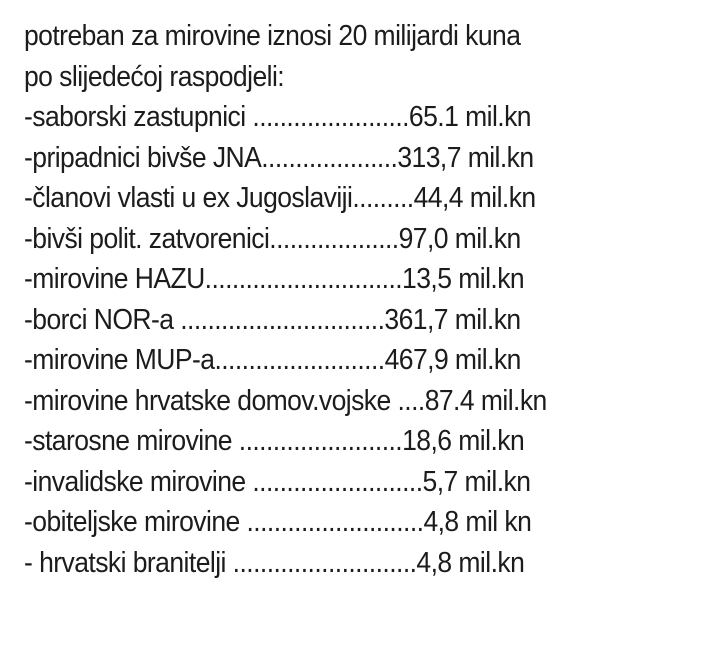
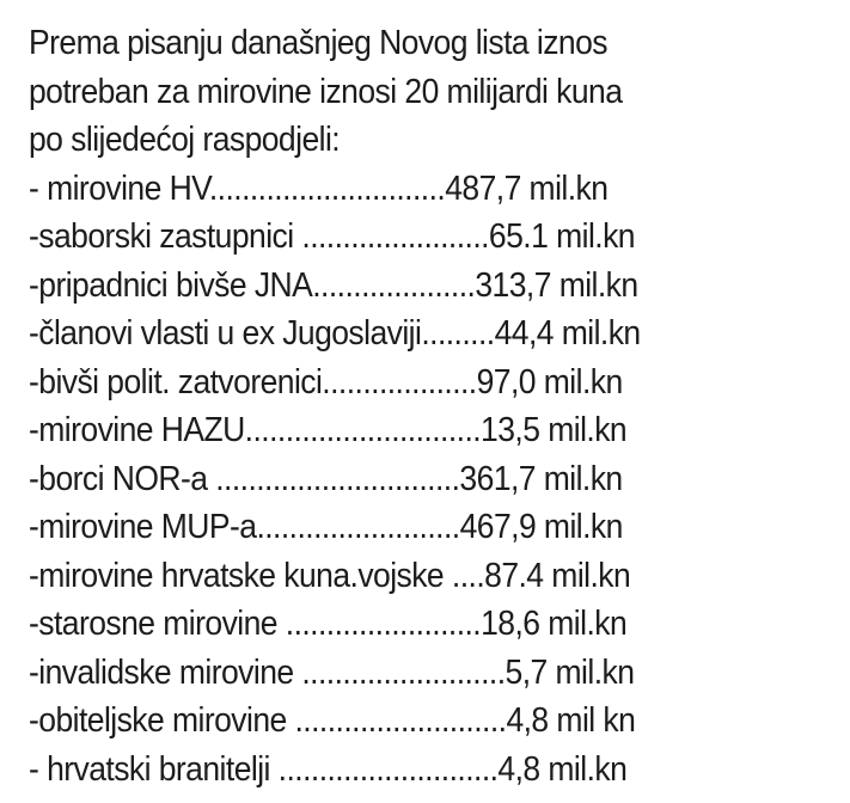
+ Prema pisanju današnjeg Novog lista iznos
  potreban za mirovine iznosi 20 milijardi kuna
  po slijedećoj raspodjeli:
+ - mirovine HV.............................487,7 mil.kn
  -saborski zastupnici .......................65.1 mil.kn
  -pripadnici bivše JNA....................313,7 mil.kn
  -članovi vlasti u ex Jugoslaviji.........44,4 mil.kn
  -bivši polit. zatvorenici...................97,0 mil.kn
  -mirovine HAZU.............................13,5 mil.kn
  -borci NOR-a ..............................361,7 mil.kn
  -mirovine MUP-a.........................467,9 mil.kn
- -mirovine hrvatske domov.vojske ....87.4 mil.kn
+ -mirovine hrvatske kuna.vojske ....87.4 mil.kn
  -starosne mirovine ........................18,6 mil.kn
  -invalidske mirovine .........................5,7 mil.kn
  -obiteljske mirovine ..........................4,8 mil kn
  - hrvatski branitelji ...........................4,8 mil.kn
